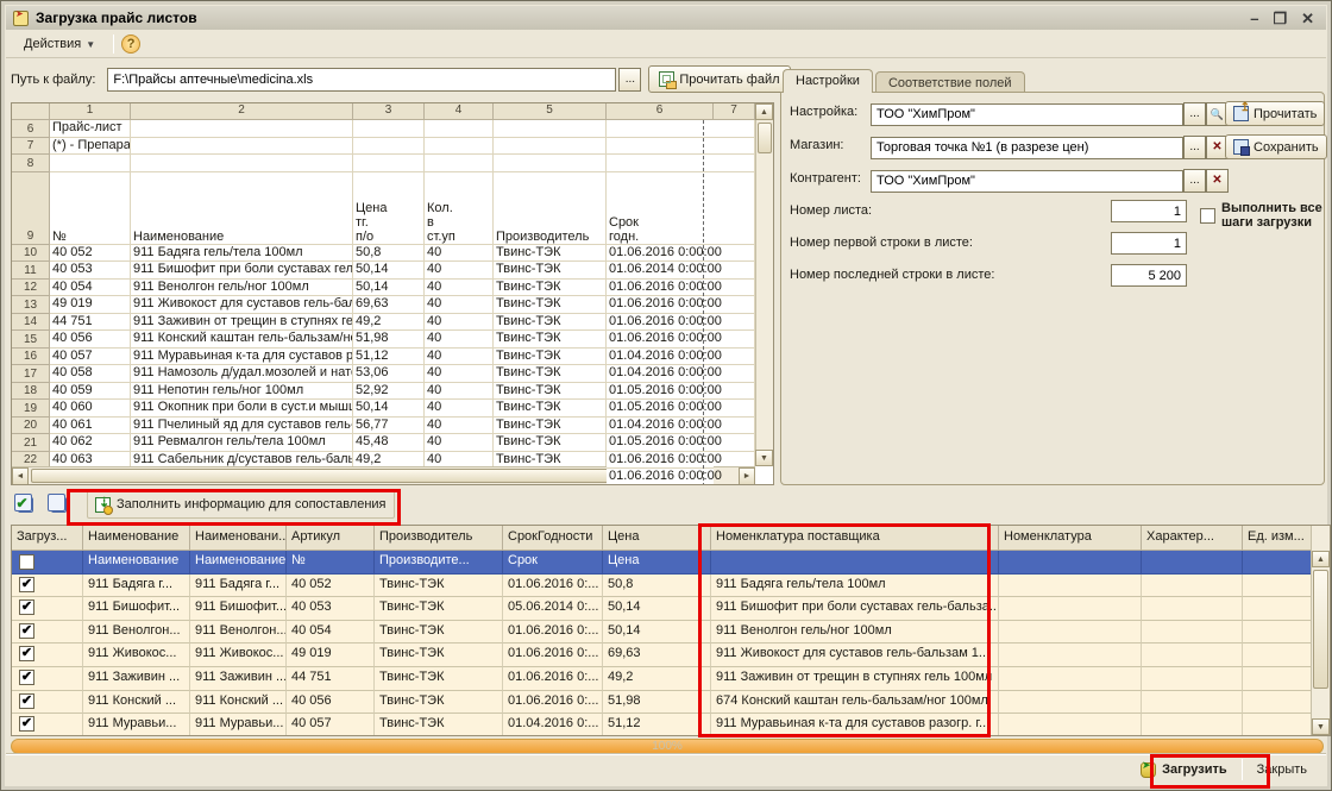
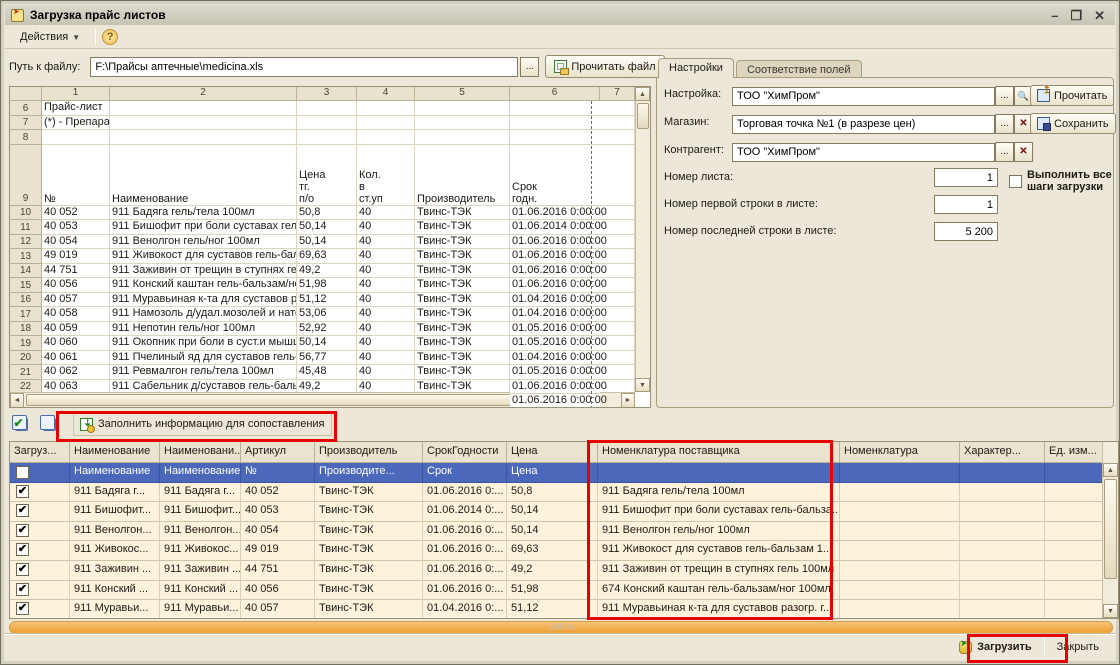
  Загрузка прайс листов
  –
  ❐
  ✕
  Действия ▼
  ?
  Путь к файлу:
  F:\Прайсы аптечные\medicina.xls
  ...
  Прочитать файл
  1
  2
  3
  4
  5
  6
  7
  6
  Прайс-лист
  7
  (*) - Препара
  8
  9
  №
  Наименование
  Цена
  тг.
  п/о
  Кол.
  в
  ст.уп
  Производитель
  Срок
  годн.
  10
  40 052
  911 Бадяга гель/тела 100мл
  50,8
  40
  Твинс-ТЭК
  01.06.2016 0:00:00
  11
  40 053
  911 Бишофит при боли суставах гел
  50,14
  40
  Твинс-ТЭК
  01.06.2014 0:00:00
  12
  40 054
  911 Венолгон гель/ног 100мл
  50,14
  40
  Твинс-ТЭК
  01.06.2016 0:00:00
  13
  49 019
  911 Живокост для суставов гель-ба
  69,63
  40
  Твинс-ТЭК
  01.06.2016 0:00:00
  14
  44 751
  911 Заживин от трещин в ступнях ге
  49,2
  40
  Твинс-ТЭК
  01.06.2016 0:00:00
  15
  40 056
  911 Конский каштан гель-бальзам/н
  51,98
  40
  Твинс-ТЭК
  01.06.2016 0:00:00
  16
  40 057
  911 Муравьиная к-та для суставов р
  51,12
  40
  Твинс-ТЭК
  01.04.2016 0:00:00
  17
  40 058
  911 Намозоль д/удал.мозолей и нат
  53,06
  40
  Твинс-ТЭК
  01.04.2016 0:00:00
  18
  40 059
  911 Непотин гель/ног 100мл
  52,92
  40
  Твинс-ТЭК
  01.05.2016 0:00:00
  19
  40 060
  911 Окопник при боли в суст.и мыш
  50,14
  40
  Твинс-ТЭК
  01.05.2016 0:00:00
  20
  40 061
  911 Пчелиный яд для суставов гель
  56,77
  40
  Твинс-ТЭК
  01.04.2016 0:00:00
  21
  40 062
  911 Ревмалгон гель/тела 100мл
  45,48
  40
  Твинс-ТЭК
  01.05.2016 0:00:00
  22
  40 063
  911 Сабельник д/суставов гель-баль
  49,2
  40
  Твинс-ТЭК
  01.06.2016 0:00:00
  01.06.2016 0:00:00
  Настройки
  Соответствие полей
  Настройка:
  ТОО "ХимПром"
  ...
  Прочитать
  Магазин:
  Торговая точка №1 (в разрезе цен)
  ...
  ✕
  Сохранить
  Контрагент:
  ТОО "ХимПром"
  ...
  ✕
  Номер листа:
  1
  Выполнить все шаги загрузки
  Номер первой строки в листе:
  1
  Номер последней строки в листе:
  5 200
  Заполнить информацию для сопоставления
  Загруз...
  Наименование
  Наименовани..
  Артикул
  Производитель
  СрокГодности
  Цена
  Номенклатура поставщика
  Номенклатура
  Характер...
  Ед. изм...
  Наименование
  Наименование
  №
  Производите...
  Срок
  Цена
  ✔
  911 Бадяга г...
  911 Бадяга г...
  40 052
  Твинс-ТЭК
  01.06.2016 0:...
  50,8
  911 Бадяга гель/тела 100мл
  ✔
  911 Бишофит...
  911 Бишофит...
  40 053
  Твинс-ТЭК
- 05.06.2014 0:...
+ 01.06.2014 0:...
  50,14
  911 Бишофит при боли суставах гель-бальза...
  ✔
  911 Венолгон...
  911 Венолгон...
  40 054
  Твинс-ТЭК
  01.06.2016 0:...
  50,14
  911 Венолгон гель/ног 100мл
  ✔
  911 Живокос...
  911 Живокос...
  49 019
  Твинс-ТЭК
  01.06.2016 0:...
  69,63
  911 Живокост для суставов гель-бальзам 1...
  ✔
  911 Заживин ...
  911 Заживин ...
  44 751
  Твинс-ТЭК
  01.06.2016 0:...
  49,2
  911 Заживин от трещин в ступнях гель 100мл
  ✔
  911 Конский ...
  911 Конский ...
  40 056
  Твинс-ТЭК
  01.06.2016 0:...
  51,98
  674 Конский каштан гель-бальзам/ног 100мл
  ✔
  911 Муравьи...
  911 Муравьи...
  40 057
  Твинс-ТЭК
  01.04.2016 0:...
  51,12
  911 Муравьиная к-та для суставов разогр. г...
  100%
  Загрузить
  Закрыть
